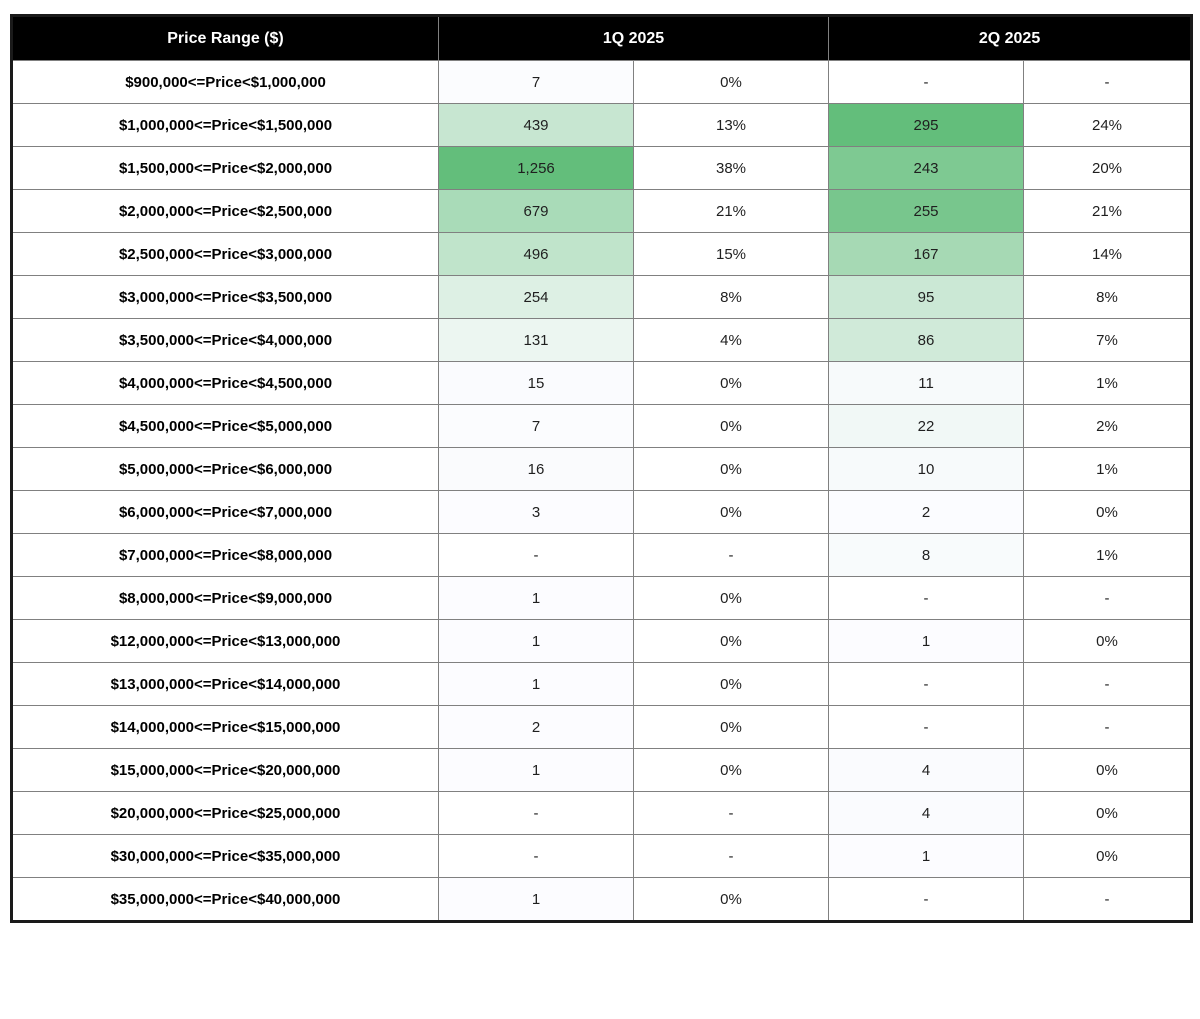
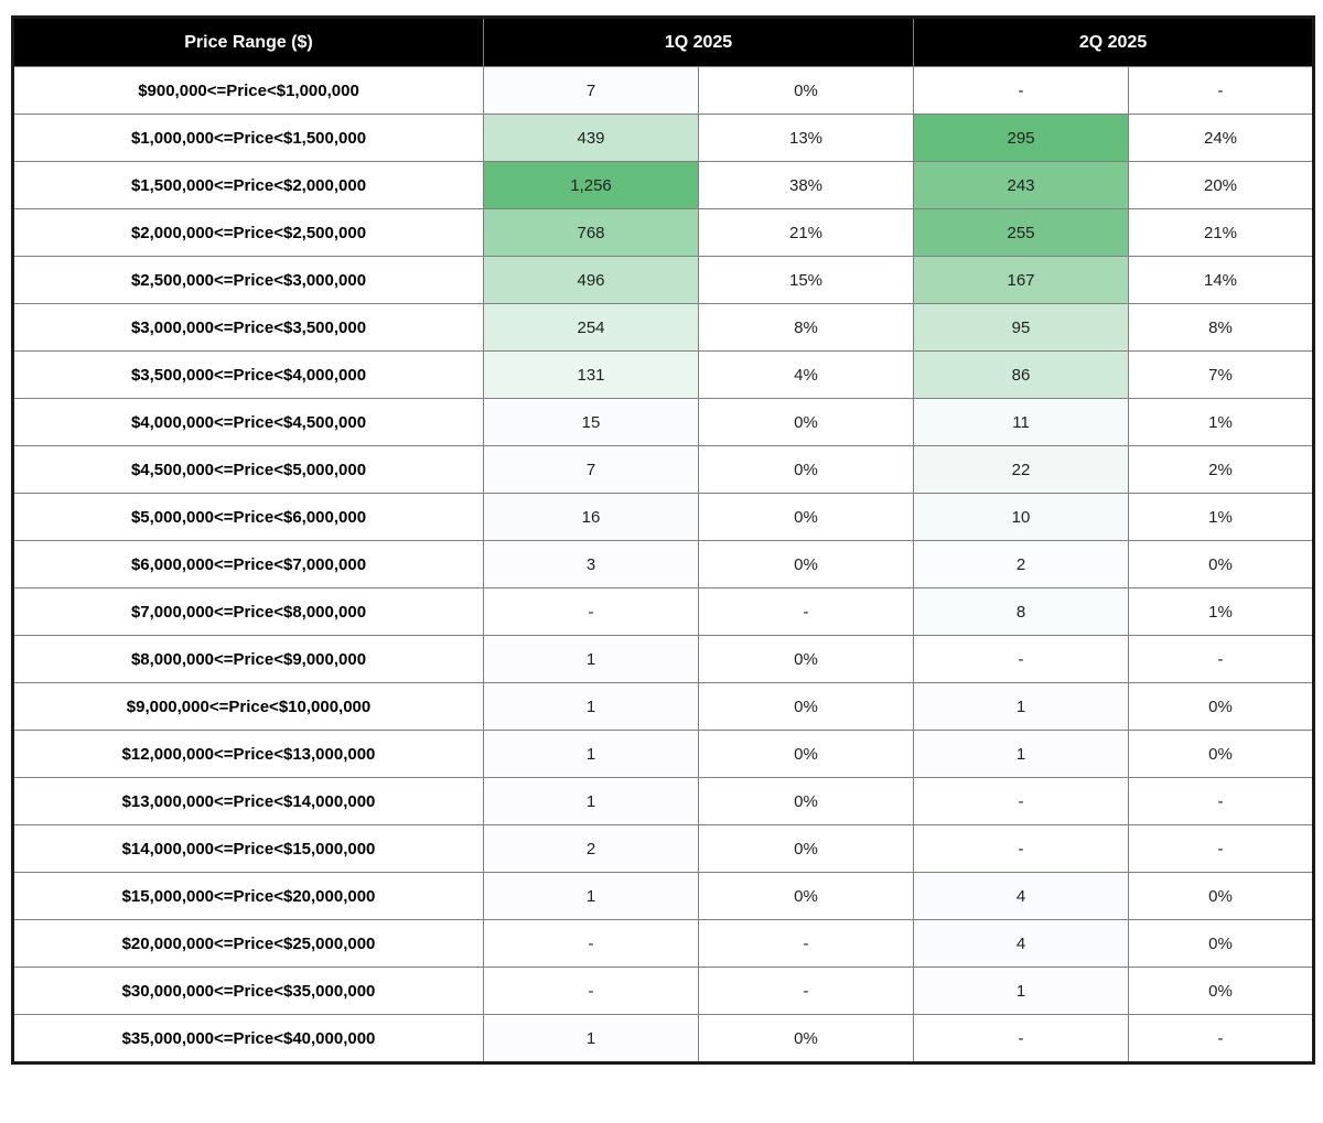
  Price Range ($)	1Q 2025	2Q 2025
  $900,000<=Price<$1,000,000	7	0%	-	-
  $1,000,000<=Price<$1,500,000	439	13%	295	24%
  $1,500,000<=Price<$2,000,000	1,256	38%	243	20%
- $2,000,000<=Price<$2,500,000	679	21%	255	21%
+ $2,000,000<=Price<$2,500,000	768	21%	255	21%
  $2,500,000<=Price<$3,000,000	496	15%	167	14%
  $3,000,000<=Price<$3,500,000	254	8%	95	8%
  $3,500,000<=Price<$4,000,000	131	4%	86	7%
  $4,000,000<=Price<$4,500,000	15	0%	11	1%
  $4,500,000<=Price<$5,000,000	7	0%	22	2%
  $5,000,000<=Price<$6,000,000	16	0%	10	1%
  $6,000,000<=Price<$7,000,000	3	0%	2	0%
  $7,000,000<=Price<$8,000,000	-	-	8	1%
  $8,000,000<=Price<$9,000,000	1	0%	-	-
+ $9,000,000<=Price<$10,000,000	1	0%	1	0%
  $12,000,000<=Price<$13,000,000	1	0%	1	0%
  $13,000,000<=Price<$14,000,000	1	0%	-	-
  $14,000,000<=Price<$15,000,000	2	0%	-	-
  $15,000,000<=Price<$20,000,000	1	0%	4	0%
  $20,000,000<=Price<$25,000,000	-	-	4	0%
  $30,000,000<=Price<$35,000,000	-	-	1	0%
  $35,000,000<=Price<$40,000,000	1	0%	-	-
